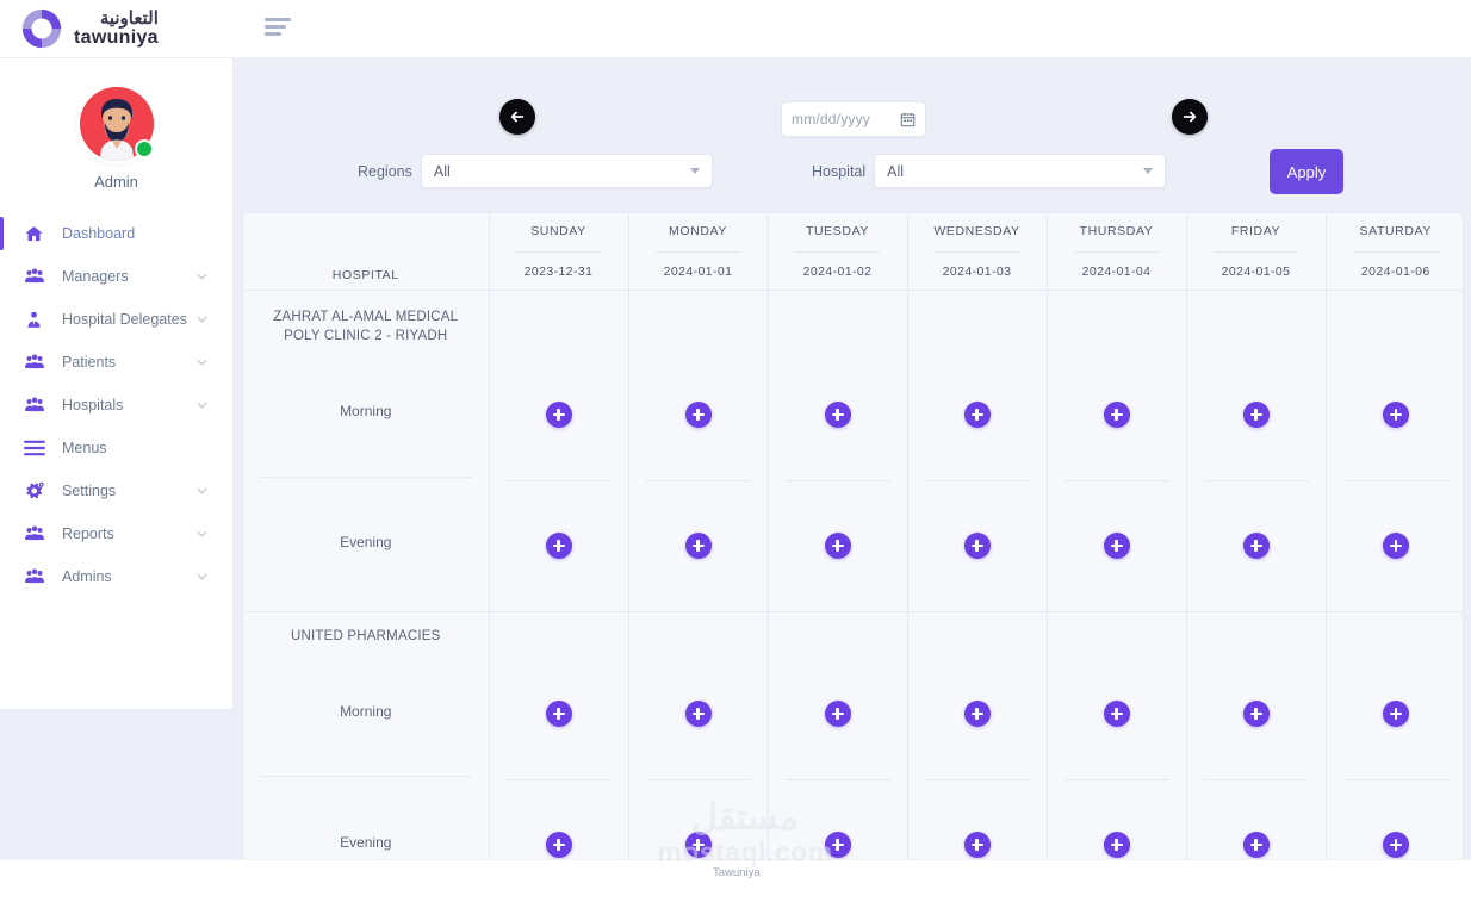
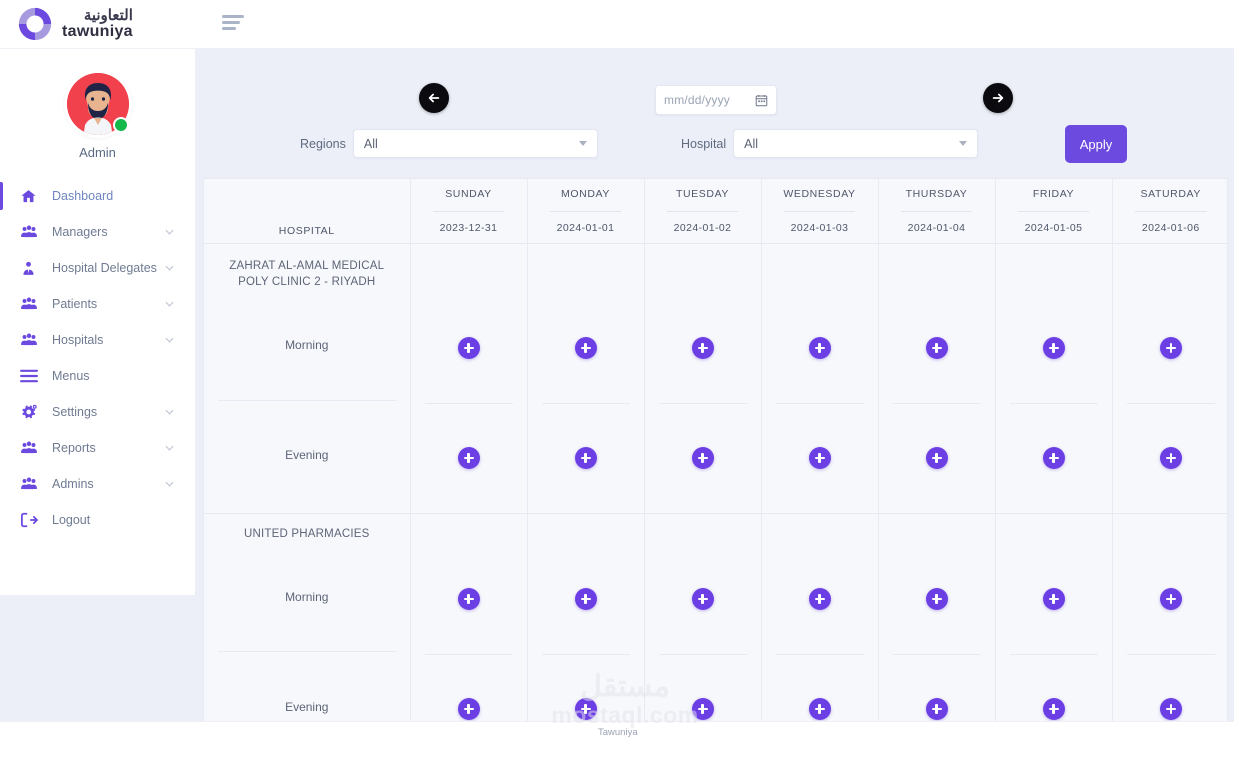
  التعاونية
  tawuniya
  Admin
  Dashboard
  Managers
  Hospital Delegates
  Patients
  Hospitals
  Menus
  Settings
  Reports
  Admins
+ Logout
  mm/dd/yyyy
  Regions
  All
  Hospital
  All
  Apply
  HOSPITAL	SUNDAY 2023-12-31	MONDAY 2024-01-01	TUESDAY 2024-01-02	WEDNESDAY 2024-01-03	THURSDAY 2024-01-04	FRIDAY 2024-01-05	SATURDAY 2024-01-06
  ZAHRAT AL-AMAL MEDICAL POLY CLINIC 2 - RIYADH Morning Evening
  UNITED PHARMACIES Morning Evening
  mostaql.com
  Tawuniya
